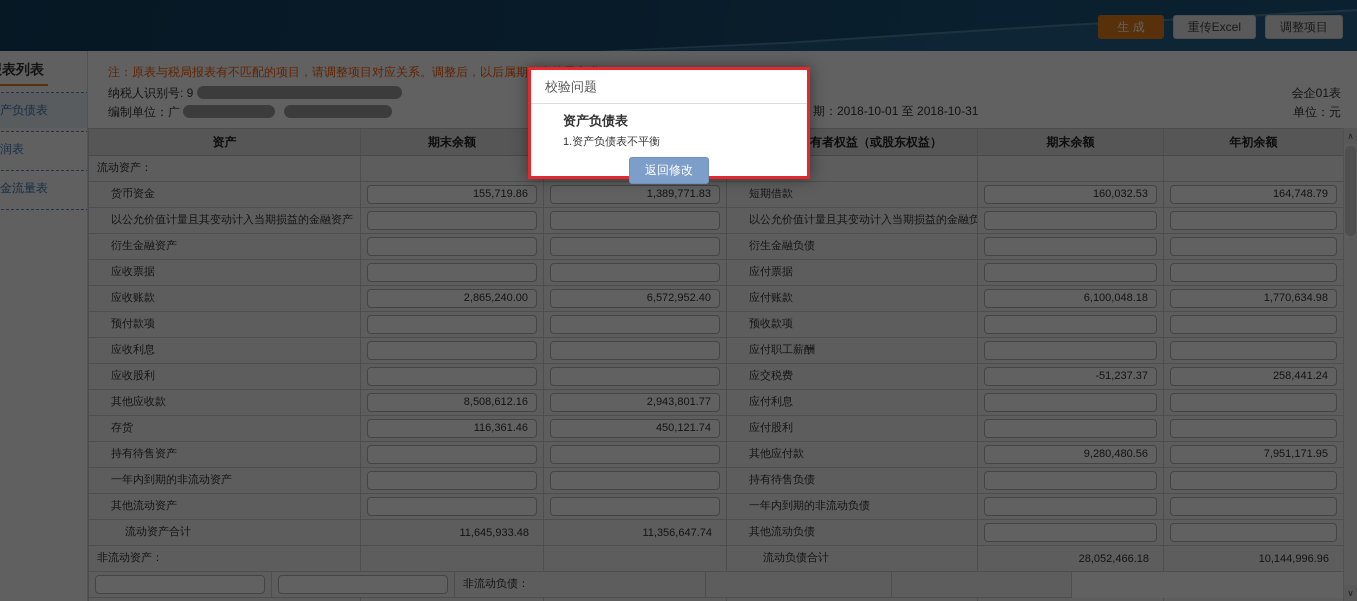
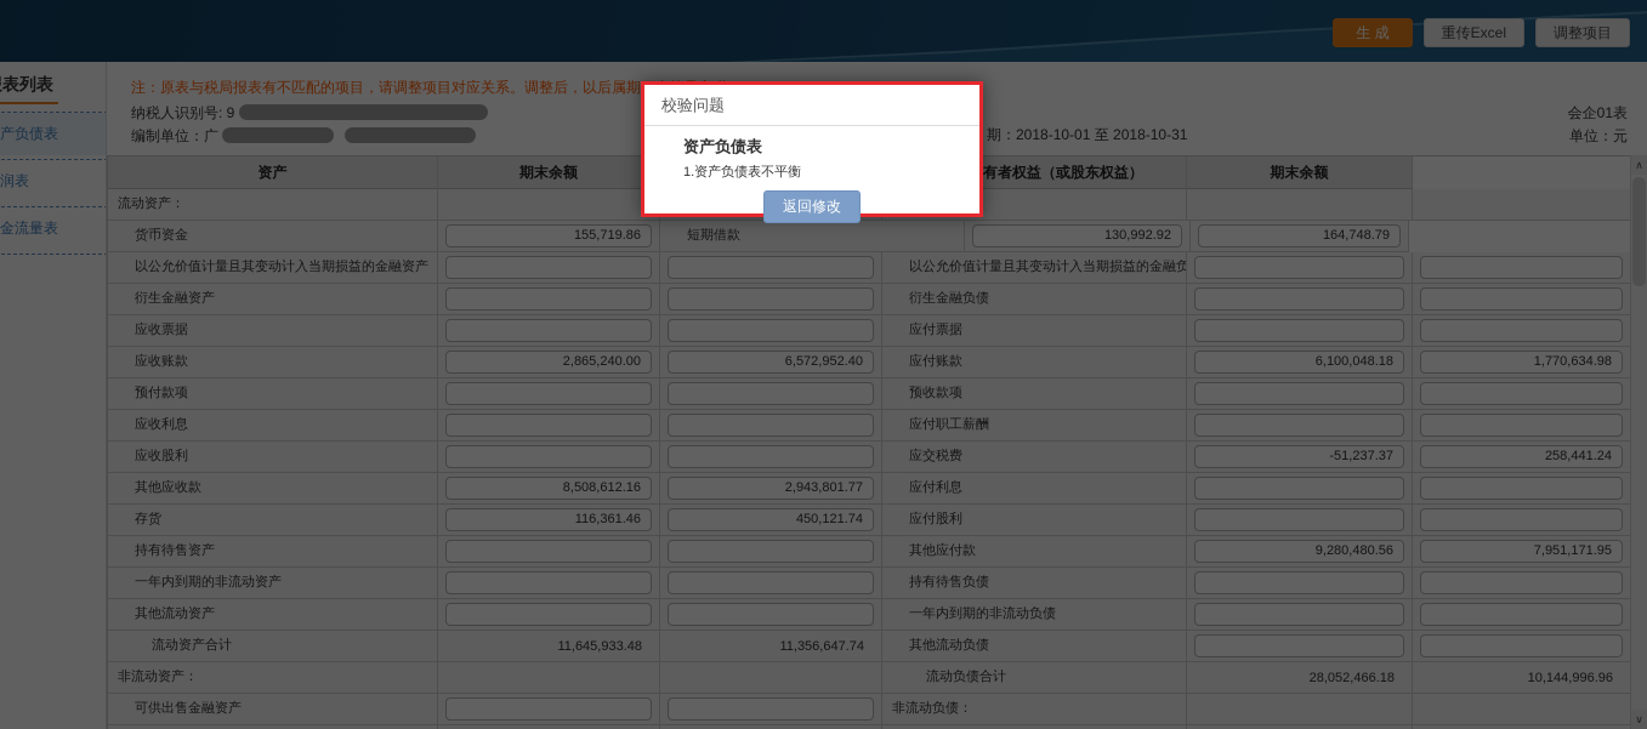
  生 成
  重传Excel
  调整项目
  表列表
  产负债表
  金流量表
  注：原表与税局报表有不匹配的项目，请调整项目对应关系。调整后，以后属期
  纳税人识别号: 9
  编制单位：广
  期：2018-10-01 至 2018-10-31
  会企01表
  单位：元
  资产
  期末余额
  有者权益（或股东权益）
  期末余额
- 年初余额
  流动资产：
  货币资金
  155,719.86
- 1,389,771.83
  短期借款
- 160,032.53
+ 130,992.92
  164,748.79
  以公允价值计量且其变动计入当期损益的金融资产
  以公允价值计量且其变动计入当期损益的金融负
  衍生金融资产
  衍生金融负债
  应收票据
  应付票据
  应收账款
  2,865,240.00
  6,572,952.40
  应付账款
  6,100,048.18
  1,770,634.98
  预付款项
  预收款项
  应收利息
  应付职工薪酬
  应收股利
  应交税费
  -51,237.37
  258,441.24
  其他应收款
  8,508,612.16
  2,943,801.77
  应付利息
  存货
  116,361.46
  450,121.74
  应付股利
  持有待售资产
  其他应付款
  9,280,480.56
  7,951,171.95
  一年内到期的非流动资产
  持有待售负债
  其他流动资产
  一年内到期的非流动负债
  流动资产合计
  11,645,933.48
  11,356,647.74
  其他流动负债
  非流动资产：
  流动负债合计
  28,052,466.18
  10,144,996.96
+ 可供出售金融资产
  非流动负债：
  ∧
  ∨
  校验问题
  资产负债表
  1.资产负债表不平衡
  返回修改
